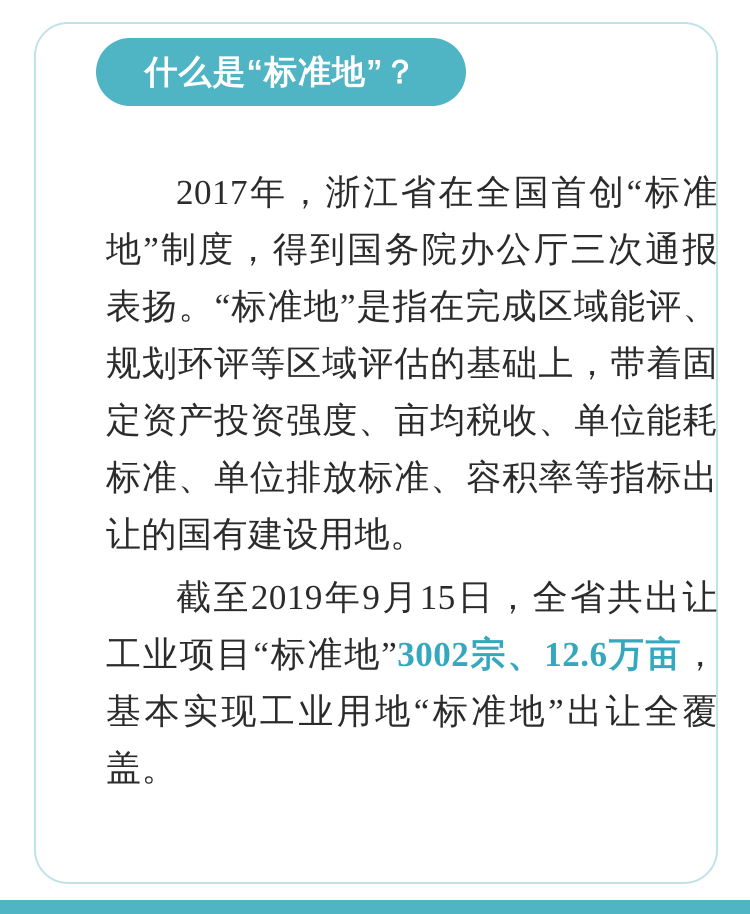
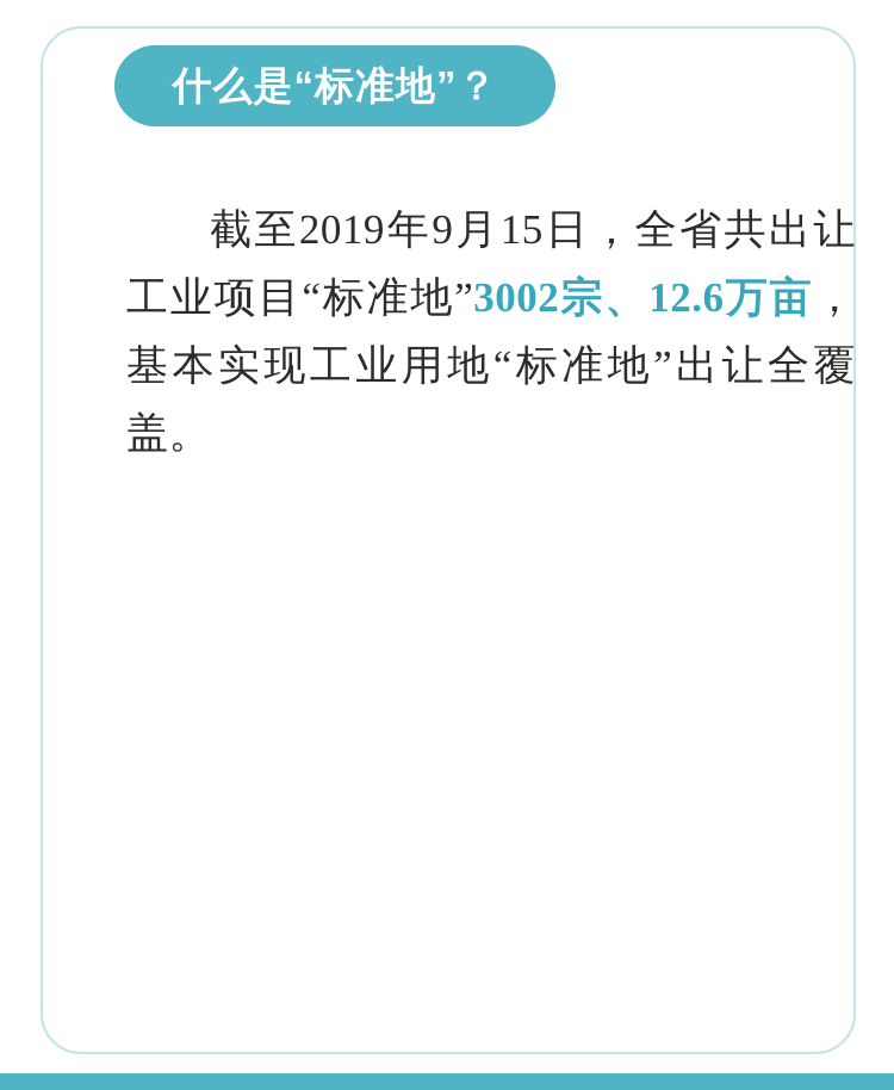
- 2017年，浙江省在全国首创“标准地”制度，得到国务院办公厅三次通报表扬。“标准地”是指在完成区域能评、规划环评等区域评估的基础上，带着固定资产投资强度、亩均税收、单位能耗标准、单位排放标准、容积率等指标出让的国有建设用地。
  截至2019年9月15日，全省共出让工业项目“标准地”3002宗、12.6万亩，基本实现工业用地“标准地”出让全覆盖。
  什么是“标准地”？
